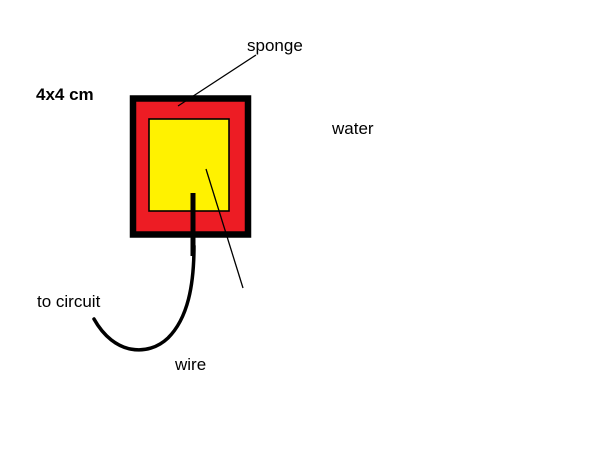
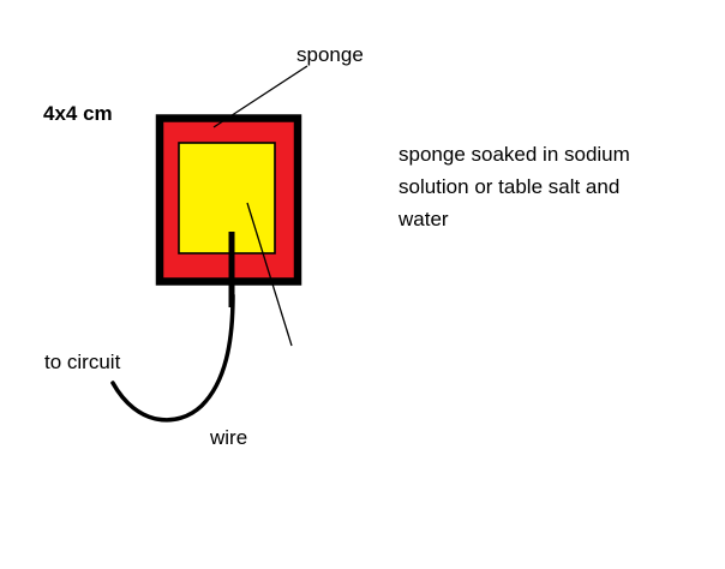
  sponge
  4x4 cm
+ sponge soaked in sodium
+ solution or table salt and
  water
  to circuit
  wire
